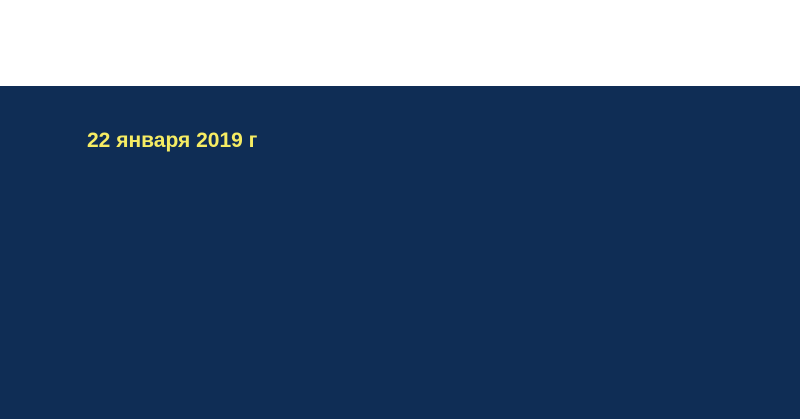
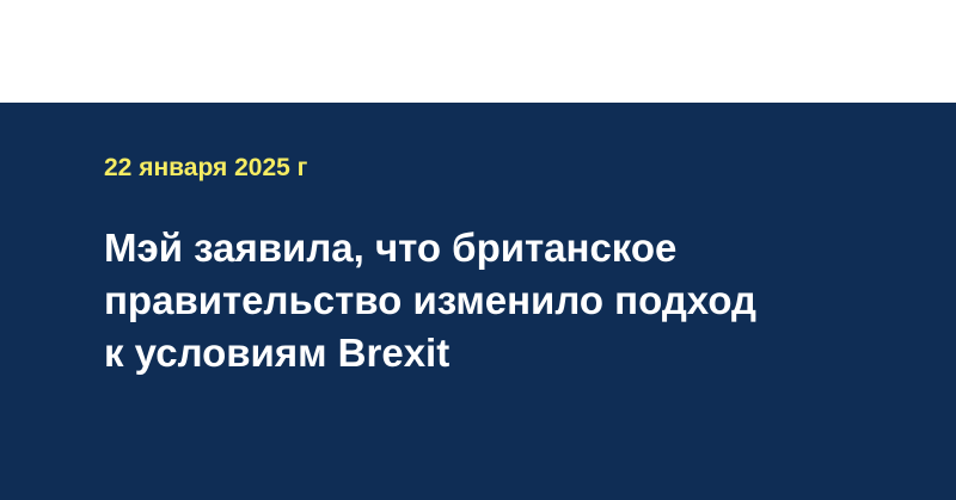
- 22 января 2019 г
+ 22 января 2025 г
+ Мэй заявила, что британское
+ правительство изменило подход
+ к условиям Brexit
